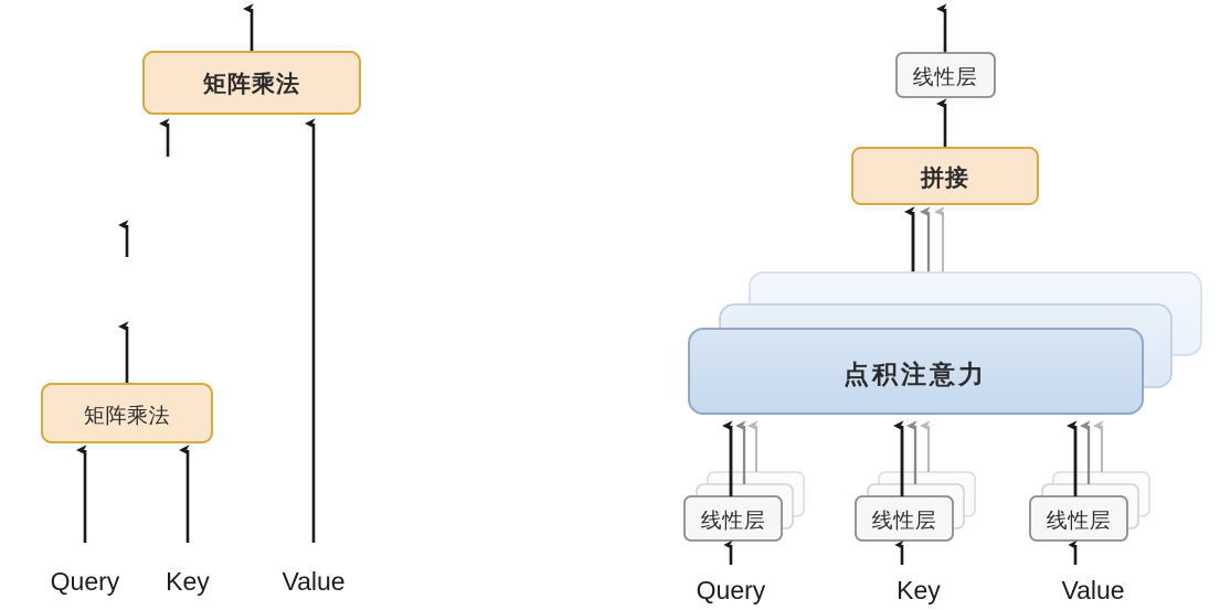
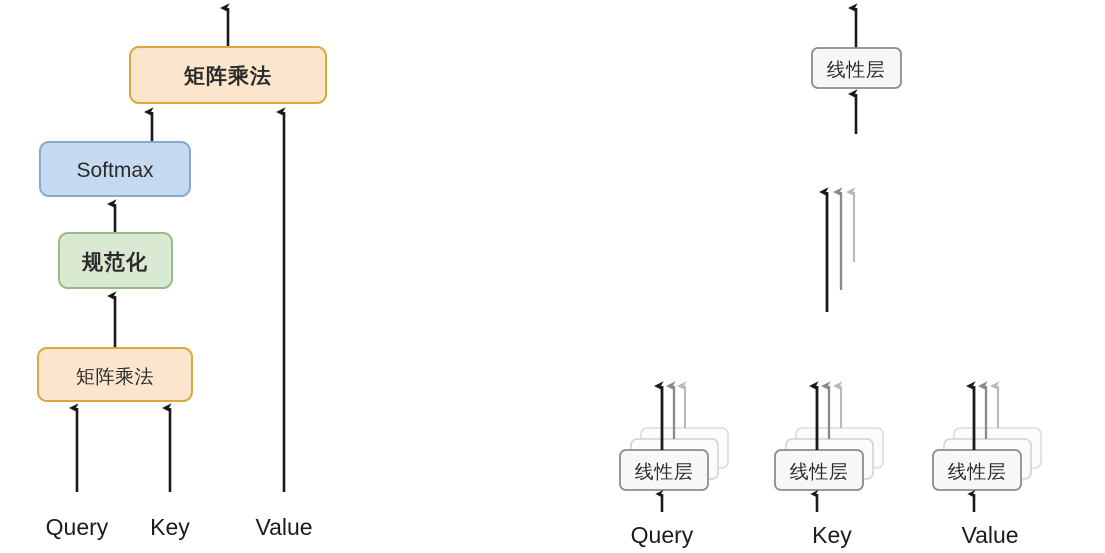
  矩阵乘法
+ Softmax
+ 规范化
  矩阵乘法
  Query
  Key
  Value
- 点积注意力
- 拼接
  线性层
  线性层
  线性层
  线性层
  Query
  Key
  Value
